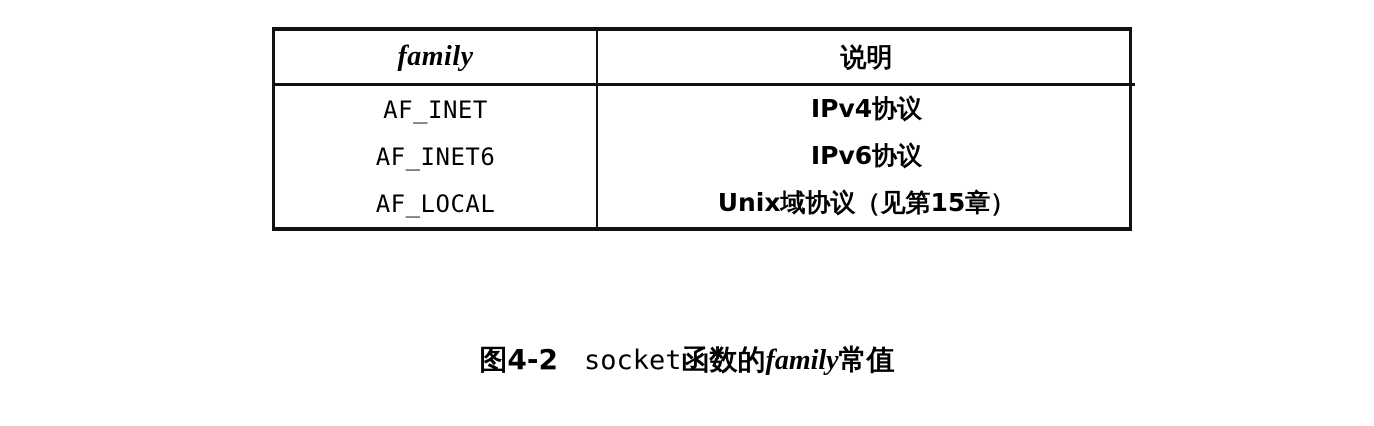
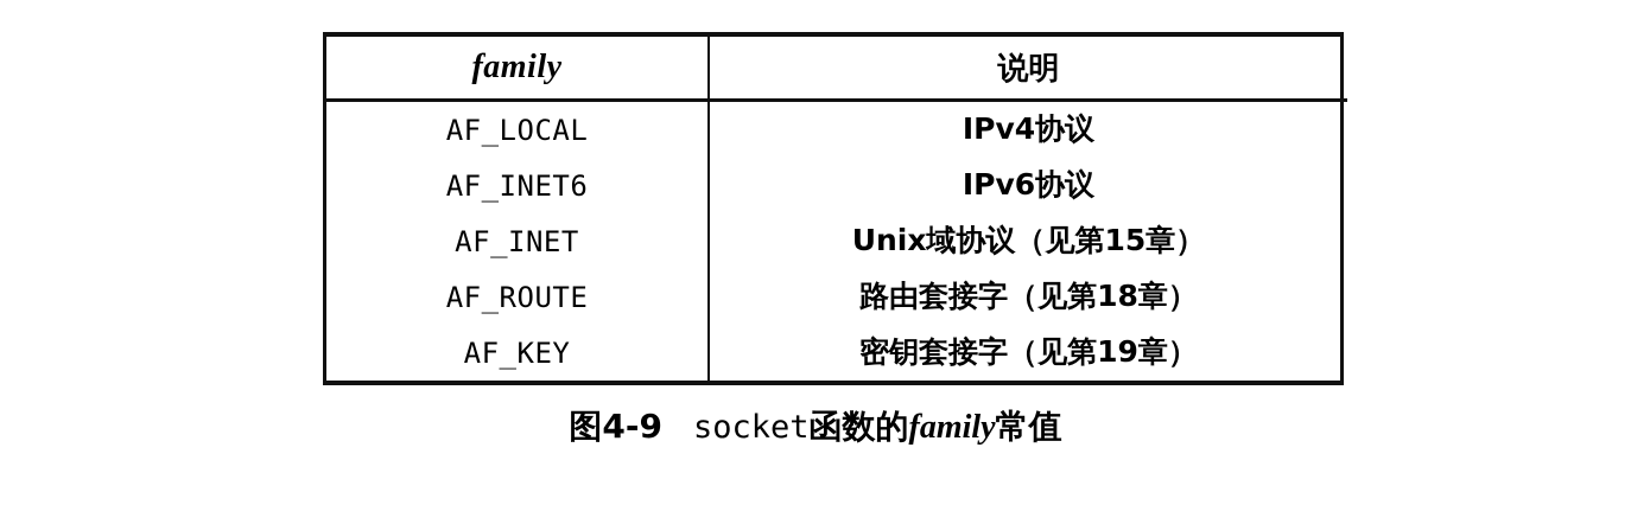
  family	说明
- AF_INET	IPv4协议
+ AF_LOCAL	IPv4协议
  AF_INET6	IPv6协议
- AF_LOCAL	Unix域协议（见第15章）
+ AF_INET	Unix域协议（见第15章）
+ AF_ROUTE	路由套接字（见第18章）
+ AF_KEY	密钥套接字（见第19章）
- 图4-2 socket函数的family常值
+ 图4-9 socket函数的family常值
